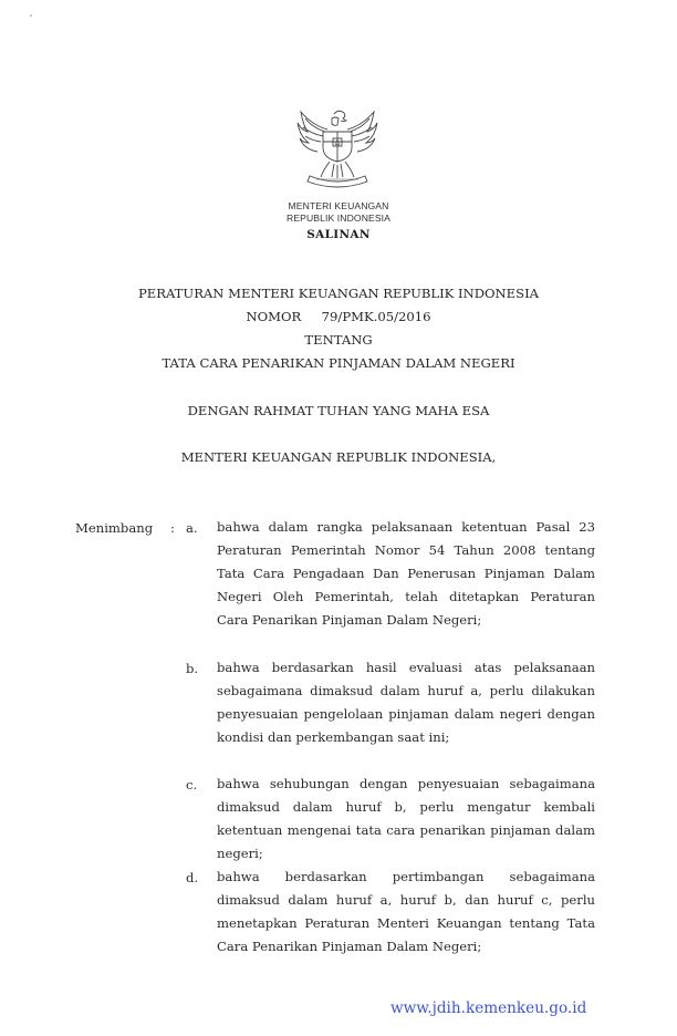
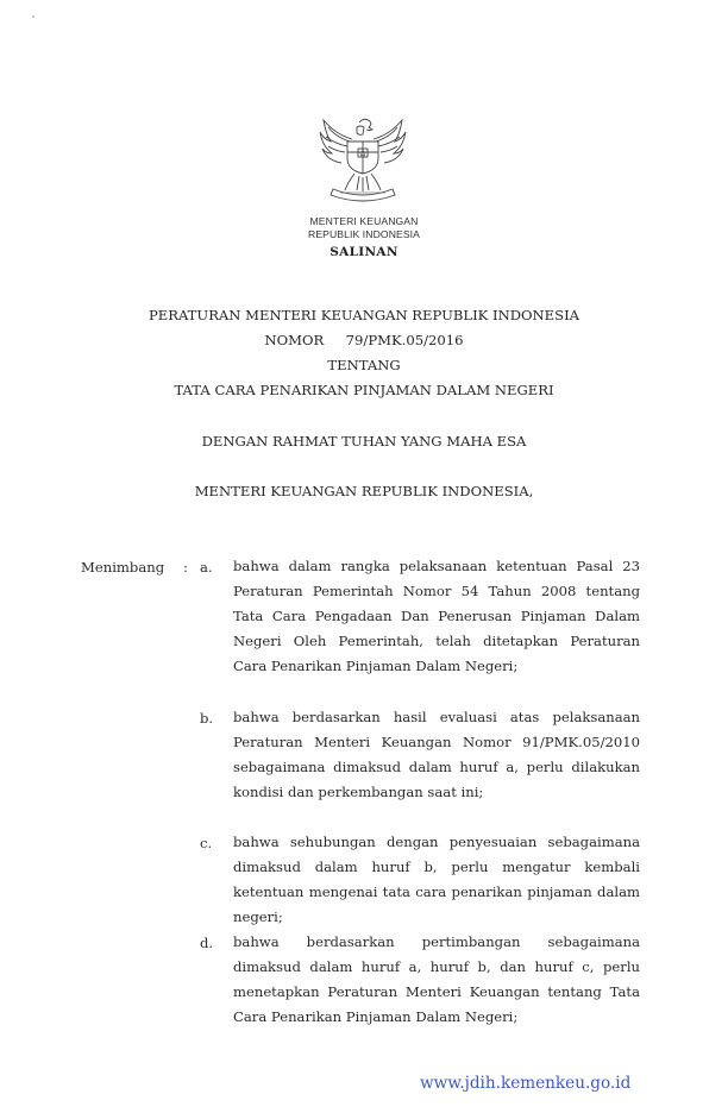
  MENTERI KEUANGAN
  REPUBLIK INDONESIA
  SALINAN
  PERATURAN MENTERI KEUANGAN REPUBLIK INDONESIA
  NOMOR 79/PMK.05/2016
  TENTANG
  TATA CARA PENARIKAN PINJAMAN DALAM NEGERI
  DENGAN RAHMAT TUHAN YANG MAHA ESA
  MENTERI KEUANGAN REPUBLIK INDONESIA,
  Menimbang
  :
  a.
  bahwa dalam rangka pelaksanaan ketentuan Pasal 23
  Peraturan Pemerintah Nomor 54 Tahun 2008 tentang
  Tata Cara Pengadaan Dan Penerusan Pinjaman Dalam
  Negeri Oleh Pemerintah, telah ditetapkan Peraturan
  Cara Penarikan Pinjaman Dalam Negeri;
  b.
  bahwa berdasarkan hasil evaluasi atas pelaksanaan
+ Peraturan Menteri Keuangan Nomor 91/PMK.05/2010
  sebagaimana dimaksud dalam huruf a, perlu dilakukan
- penyesuaian pengelolaan pinjaman dalam negeri dengan
  kondisi dan perkembangan saat ini;
  c.
  bahwa sehubungan dengan penyesuaian sebagaimana
  dimaksud dalam huruf b, perlu mengatur kembali
  ketentuan mengenai tata cara penarikan pinjaman dalam
  negeri;
  d.
  bahwa berdasarkan pertimbangan sebagaimana
  dimaksud dalam huruf a, huruf b, dan huruf c, perlu
  menetapkan Peraturan Menteri Keuangan tentang Tata
  Cara Penarikan Pinjaman Dalam Negeri;
  www.jdih.kemenkeu.go.id
